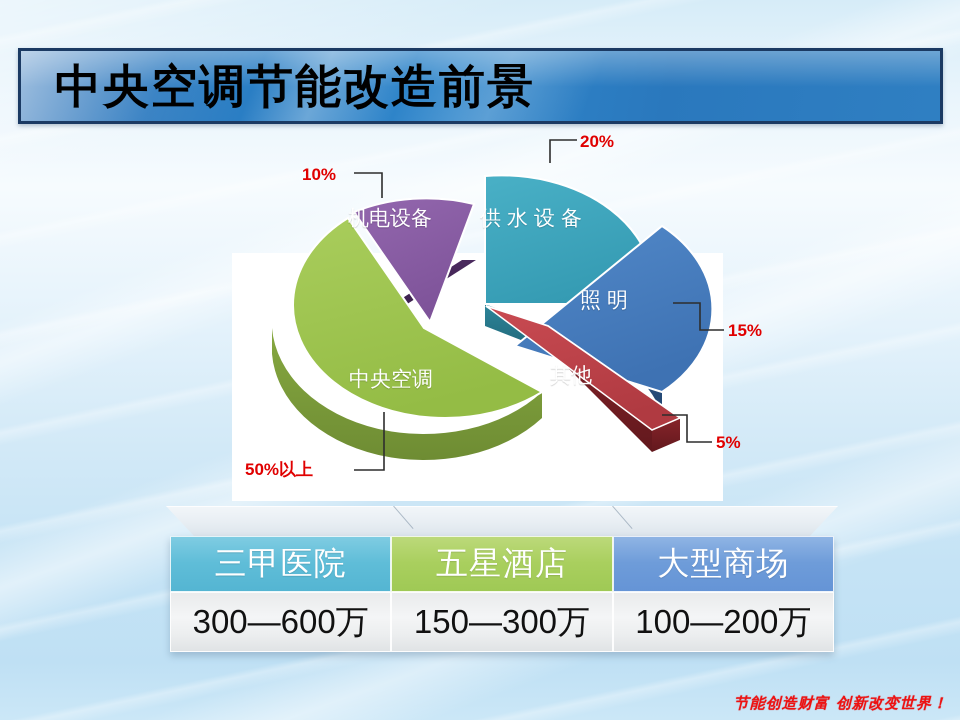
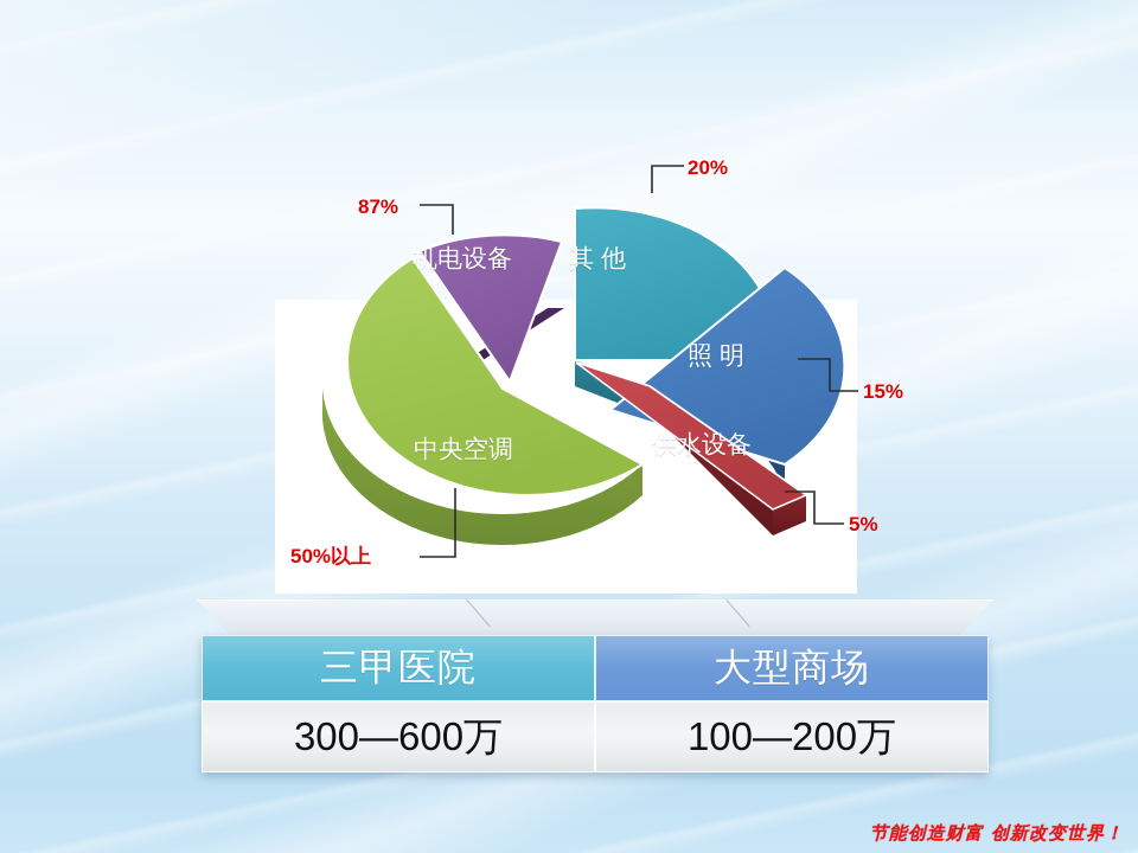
- 中央空调节能改造前景
  机电设备
- 供水设备
+ 其他
  照明
- 其他
+ 供水设备
  中央空调
  20%
- 10%
+ 87%
  15%
  5%
  50%以上
  三甲医院
  300—600万
- 五星酒店
- 150—300万
  大型商场
  100—200万
  节能创造财富 创新改变世界！
